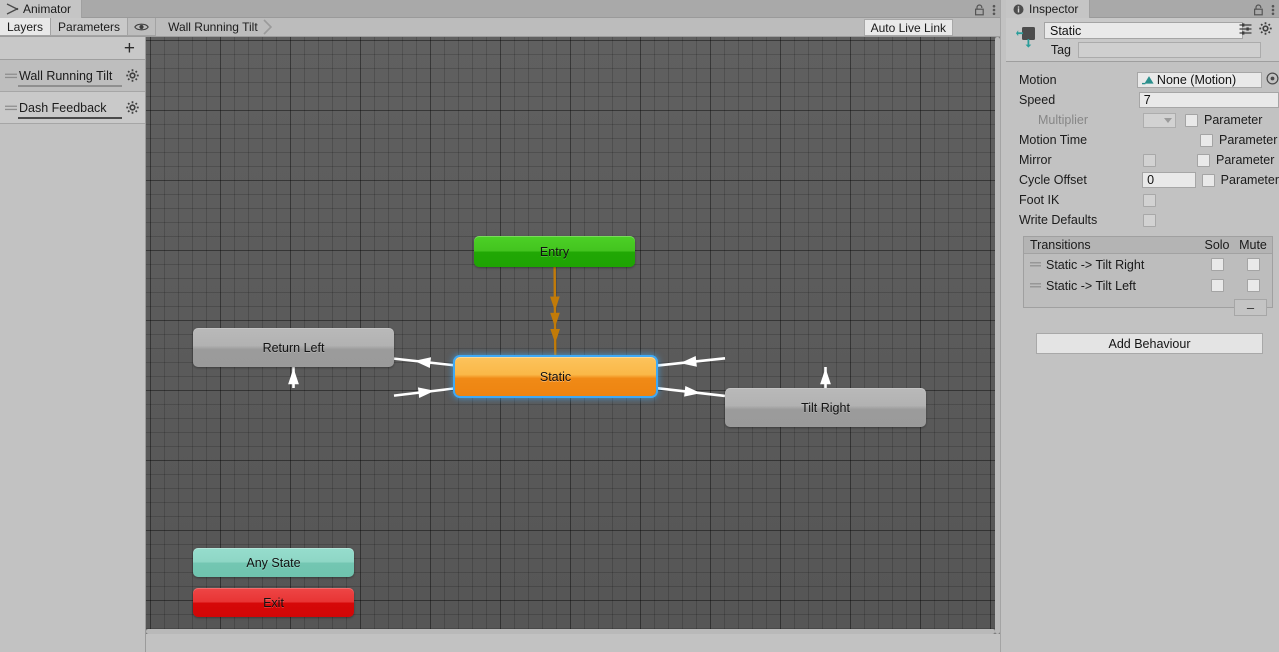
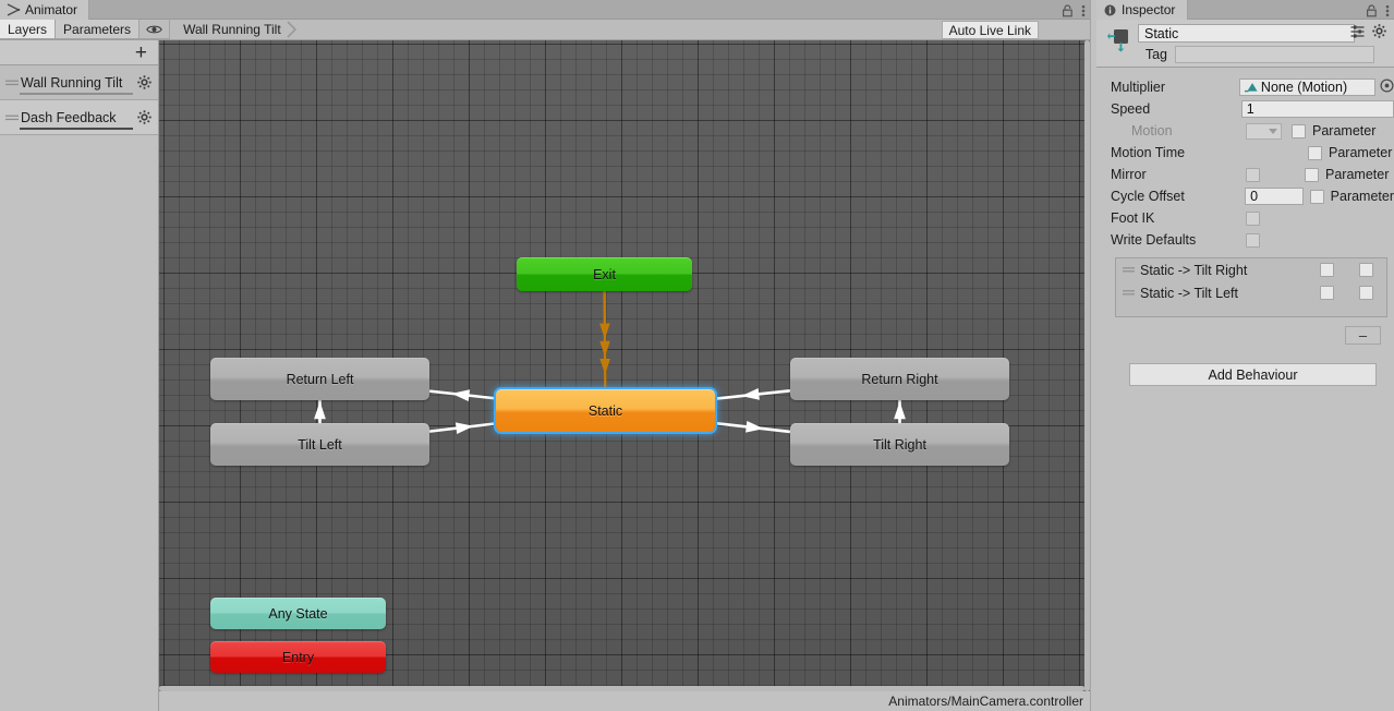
  Animator
  Layers
  Parameters
  Wall Running Tilt
  Auto Live Link
  +
  Wall Running Tilt
  Dash Feedback
- Entry
+ Exit
  Static
  Return Left
+ Tilt Left
+ Return Right
  Tilt Right
  Any State
- Exit
+ Entry
+ Animators/MainCamera.controller
  Inspector
  Static
  Tag
- Motion
+ Multiplier
  None (Motion)
  Speed
- 7
+ 1
- Multiplier
+ Motion
  Parameter
  Motion Time
  Parameter
  Mirror
  Parameter
  Cycle Offset
  0
  Parameter
  Foot IK
  Write Defaults
- Transitions
- Solo
- Mute
  Static -> Tilt Right
  Static -> Tilt Left
  –
  Add Behaviour
